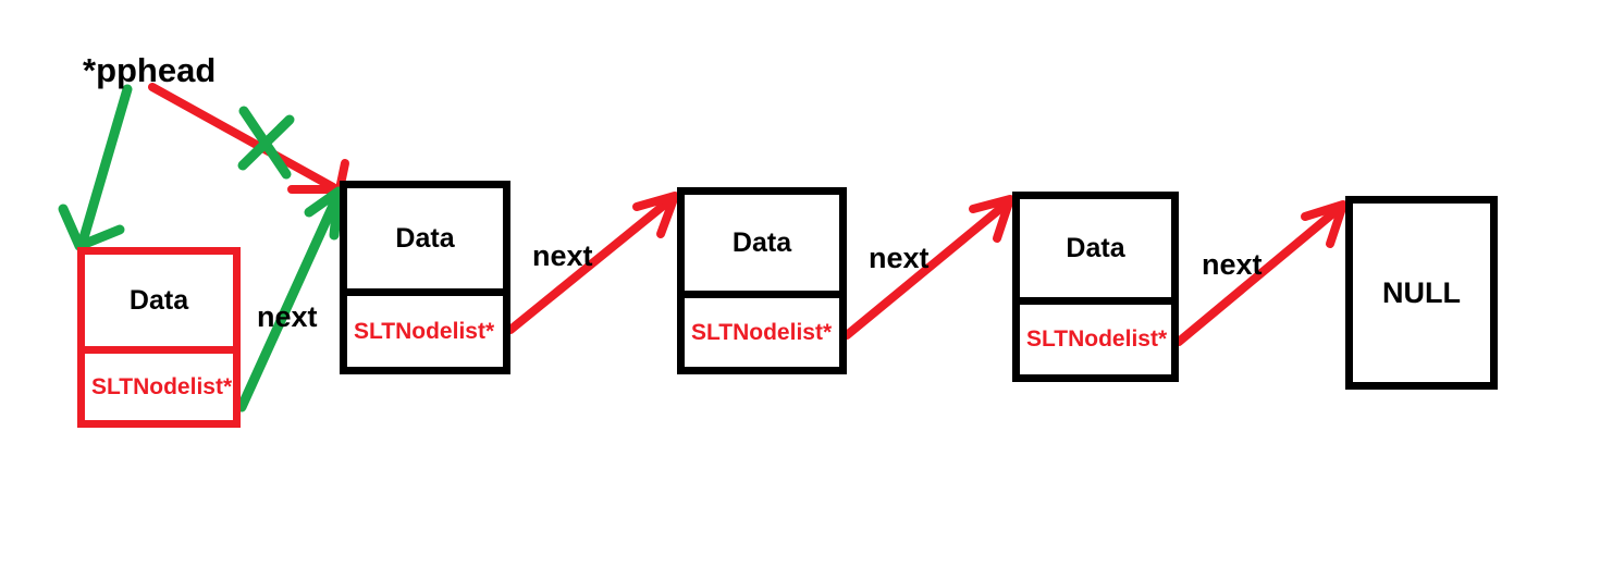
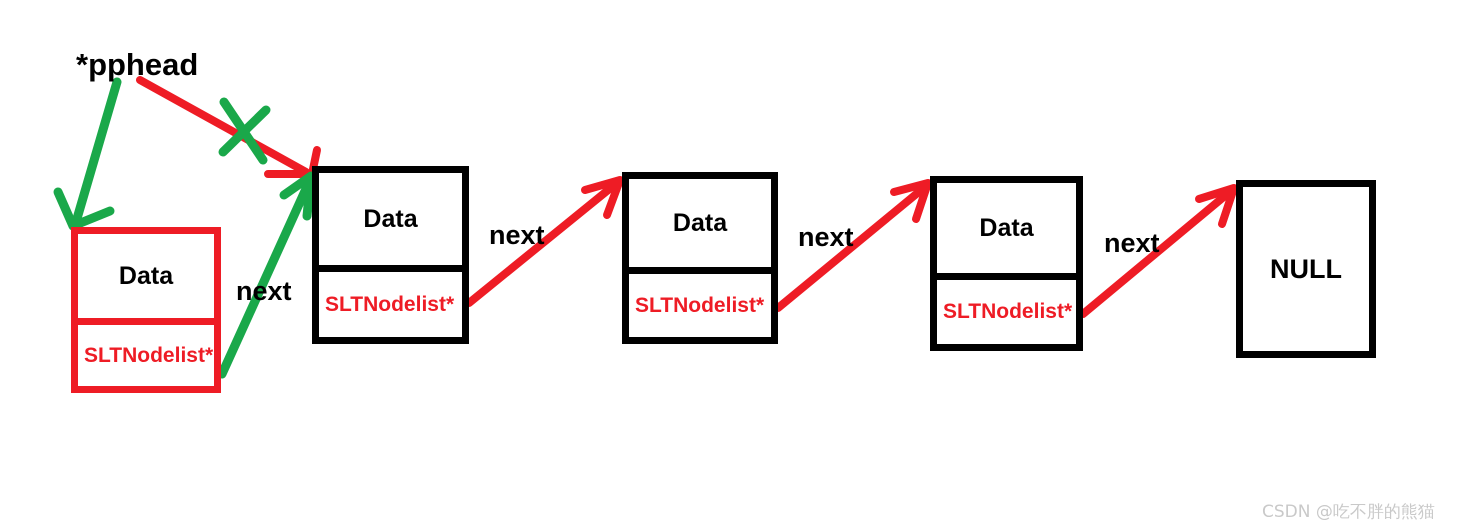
  *pphead
  Data
  SLTNodelist*
  Data
  SLTNodelist*
  Data
  SLTNodelist*
  Data
  SLTNodelist*
  NULL
  next
  next
  next
  next
+ CSDN @吃不胖的熊猫
